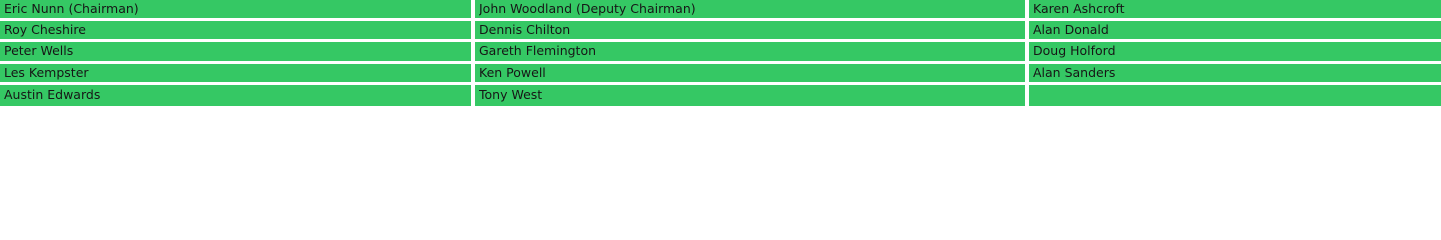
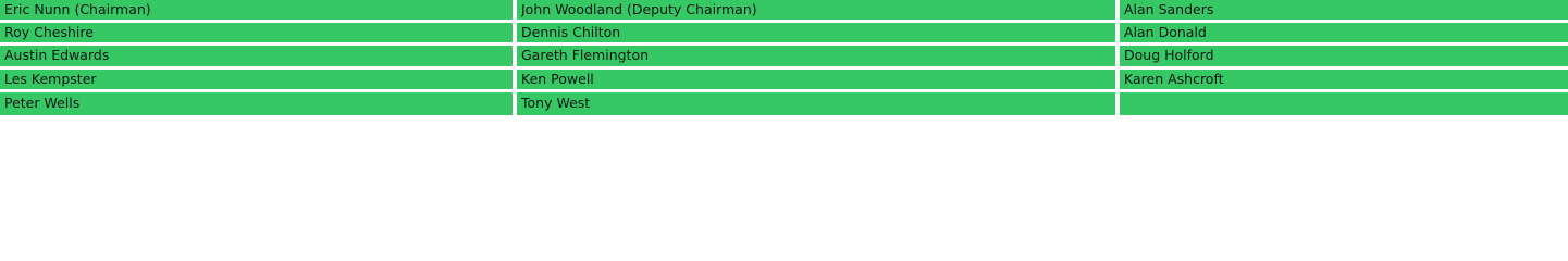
- Eric Nunn (Chairman)	John Woodland (Deputy Chairman)	Karen Ashcroft
+ Eric Nunn (Chairman)	John Woodland (Deputy Chairman)	Alan Sanders
  Roy Cheshire	Dennis Chilton	Alan Donald
- Peter Wells	Gareth Flemington	Doug Holford
+ Austin Edwards	Gareth Flemington	Doug Holford
- Les Kempster	Ken Powell	Alan Sanders
+ Les Kempster	Ken Powell	Karen Ashcroft
- Austin Edwards	Tony West
+ Peter Wells	Tony West
